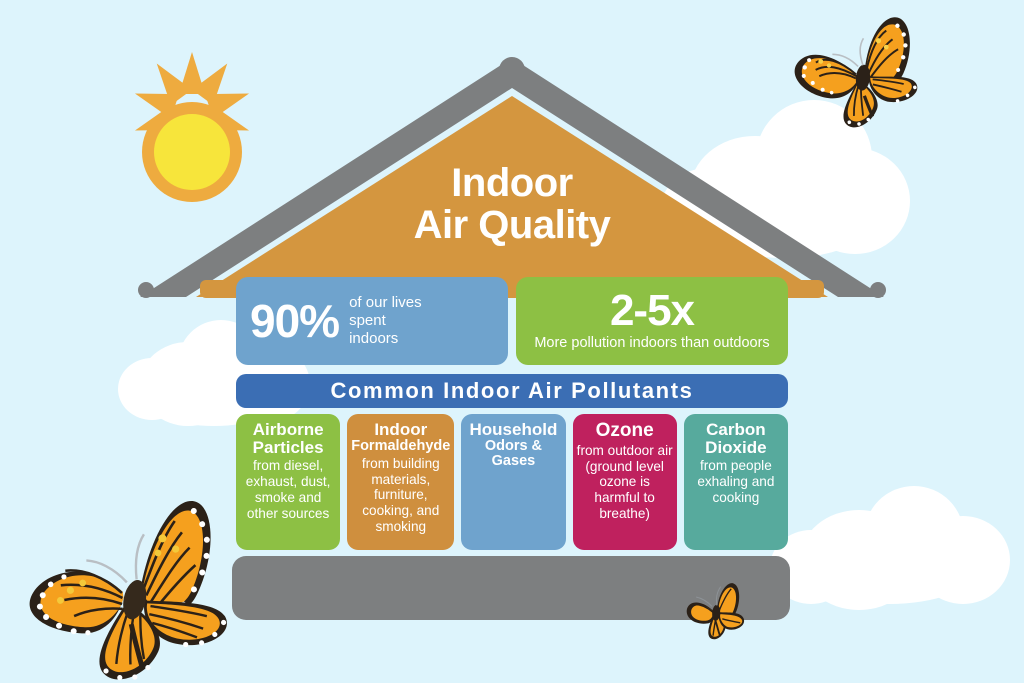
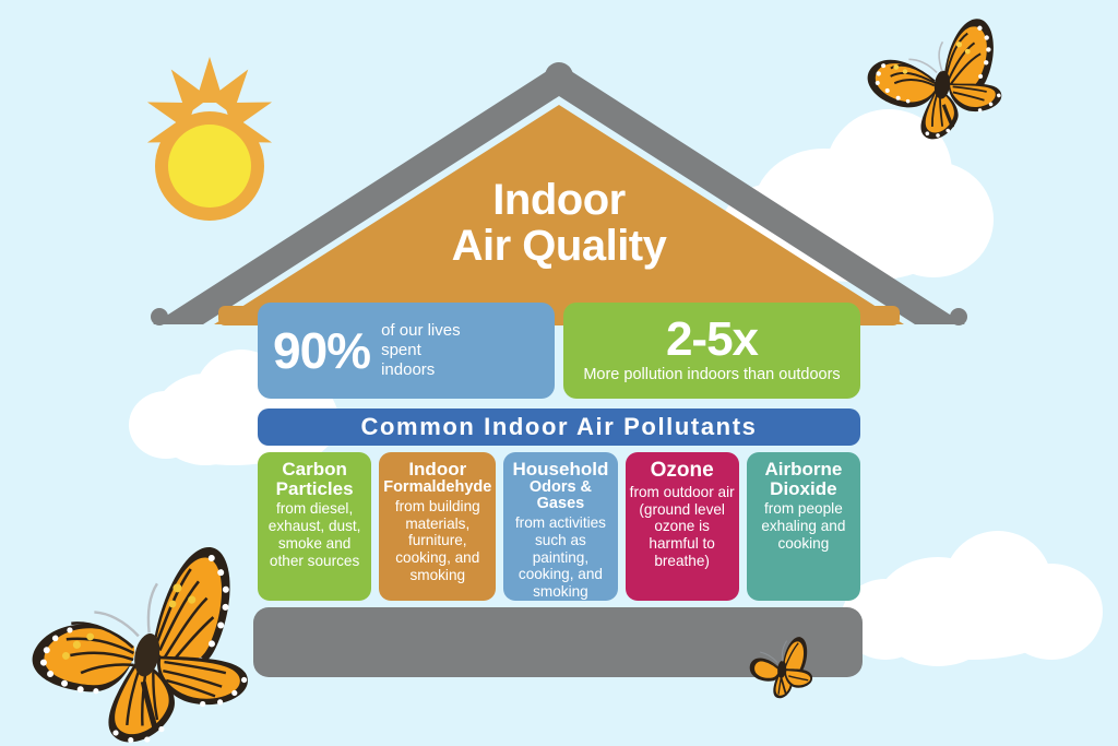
  Indoor
  Air Quality
  90%
  of our lives
  spent
  indoors
  2-5x
  More pollution indoors than outdoors
  Common Indoor Air Pollutants
- Airborne
+ Carbon
  Particles
  from diesel, exhaust, dust, smoke and other sources
  Indoor
  Formaldehyde
  from building materials, furniture, cooking, and smoking
  Household
  Odors & Gases
+ from activities such as painting, cooking, and smoking
  Ozone
  from outdoor air (ground level ozone is harmful to breathe)
- Carbon
+ Airborne
  Dioxide
  from people exhaling and cooking
